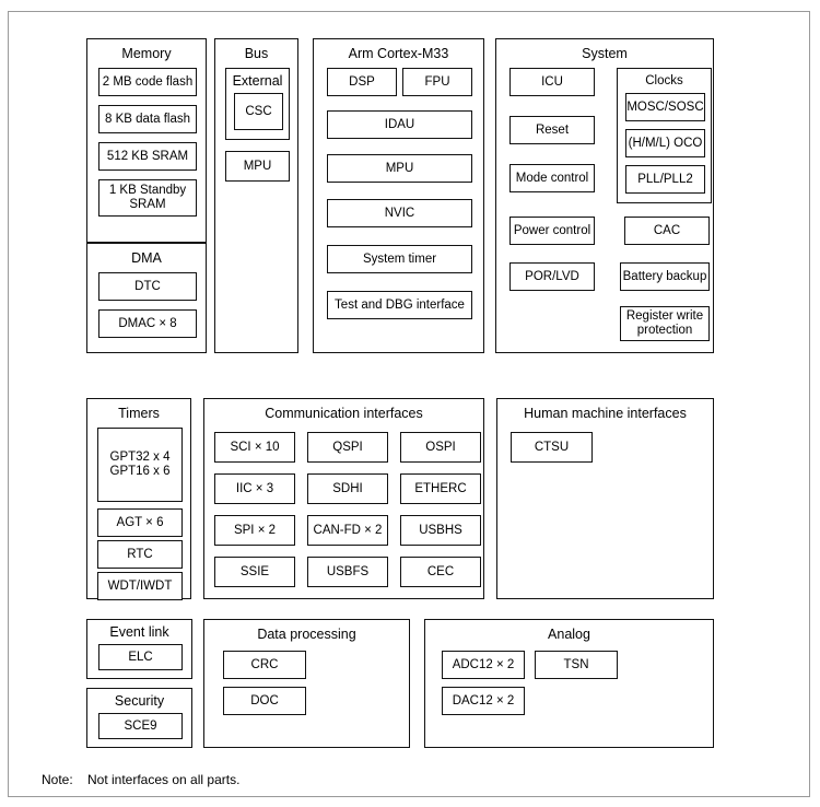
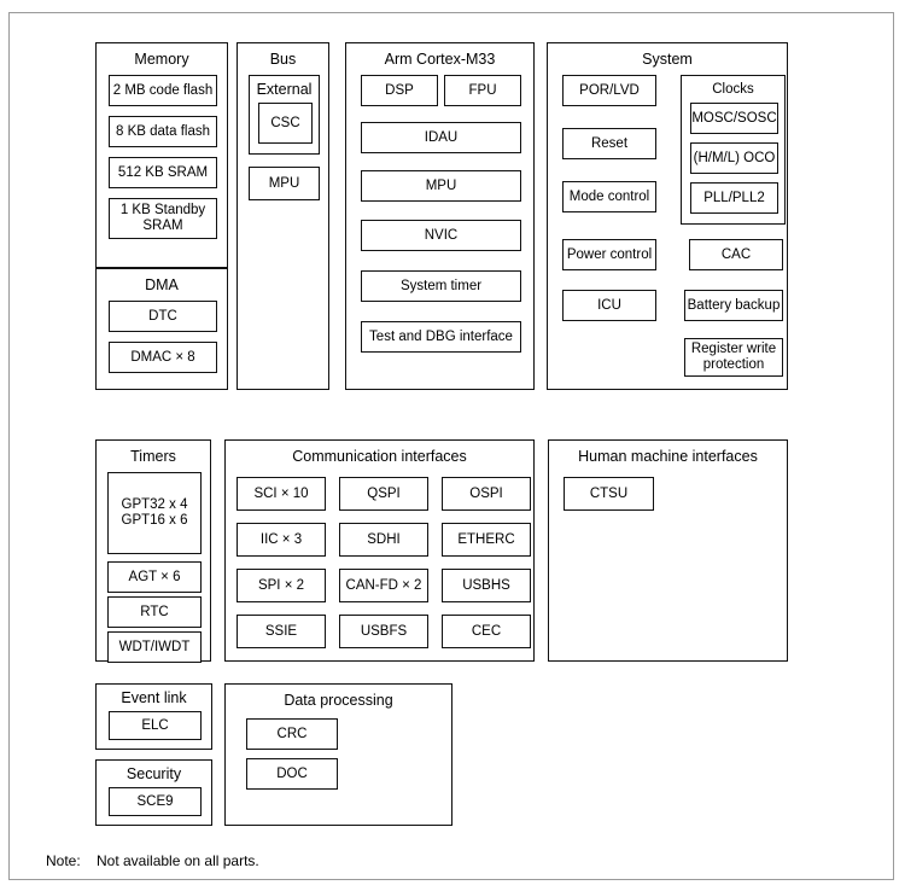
  Memory
  2 MB code flash
  8 KB data flash
  512 KB SRAM
  1 KB Standby
  SRAM
  DMA
  DTC
  DMAC × 8
  Bus
  External
  CSC
  MPU
  Arm Cortex-M33
  DSP
  FPU
  IDAU
  MPU
  NVIC
  System timer
  Test and DBG interface
  System
- ICU
+ POR/LVD
  Reset
  Mode control
  Power control
- POR/LVD
+ ICU
  Clocks
  MOSC/SOSC
  (H/M/L) OCO
  PLL/PLL2
  CAC
  Battery backup
  Register write
  protection
  Timers
  GPT32 x 4
  GPT16 x 6
  AGT × 6
  RTC
  WDT/IWDT
  Communication interfaces
  SCI × 10
  QSPI
  OSPI
  IIC × 3
  SDHI
  ETHERC
  SPI × 2
  CAN-FD × 2
  USBHS
  SSIE
  USBFS
  CEC
  Human machine interfaces
  CTSU
  Event link
  ELC
  Security
  SCE9
  Data processing
  CRC
  DOC
- Analog
- ADC12 × 2
- TSN
- DAC12 × 2
  Note:
- Not interfaces on all parts.
+ Not available on all parts.
